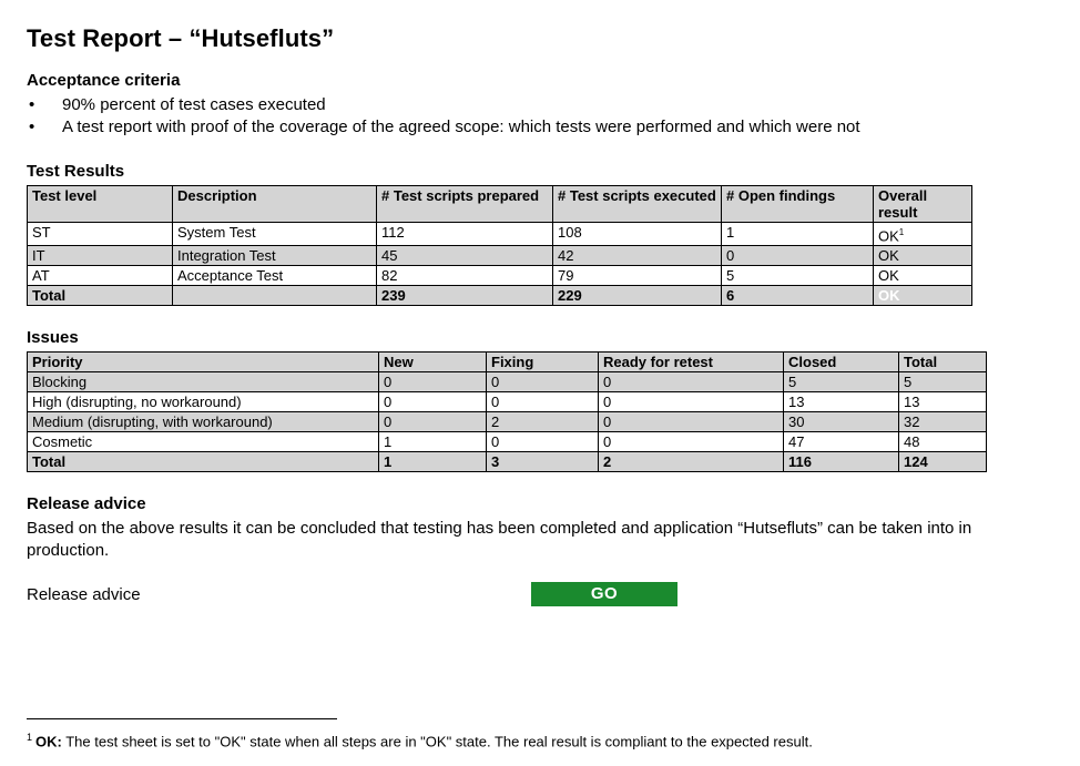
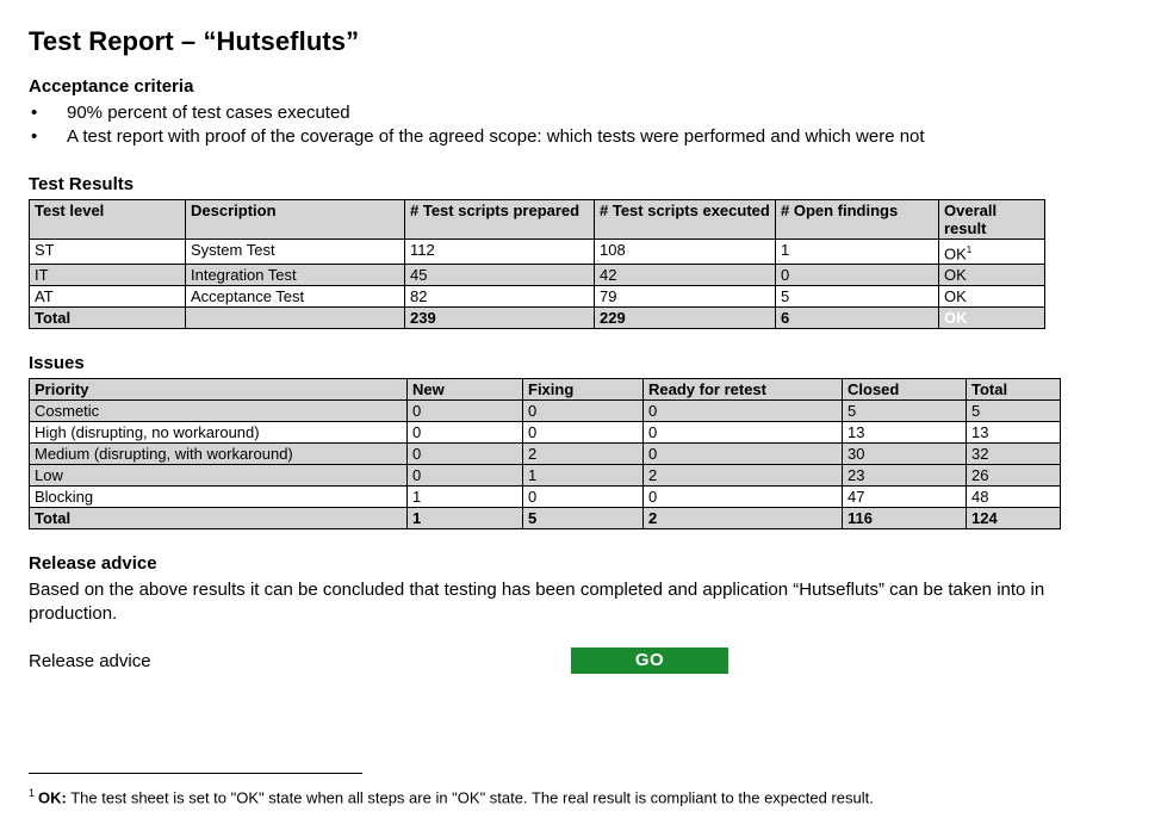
  Test Report – “Hutsefluts”
  Acceptance criteria
  90% percent of test cases executed
  A test report with proof of the coverage of the agreed scope: which tests were performed and which were not
  Test Results
  Test level	Description	# Test scripts prepared	# Test scripts executed	# Open findings	Overall result
  ST	System Test	112	108	1	OK1
  IT	Integration Test	45	42	0	OK
  AT	Acceptance Test	82	79	5	OK
  Total		239	229	6	OK
  Issues
  Priority	New	Fixing	Ready for retest	Closed	Total
- Blocking	0	0	0	5	5
+ Cosmetic	0	0	0	5	5
  High (disrupting, no workaround)	0	0	0	13	13
  Medium (disrupting, with workaround)	0	2	0	30	32
+ Low	0	1	2	23	26
- Cosmetic	1	0	0	47	48
+ Blocking	1	0	0	47	48
- Total	1	3	2	116	124
+ Total	1	5	2	116	124
  Release advice
  Based on the above results it can be concluded that testing has been completed and application “Hutsefluts” can be taken into in production.
  Release advice
  GO
  1 OK: The test sheet is set to "OK" state when all steps are in "OK" state. The real result is compliant to the expected result.
